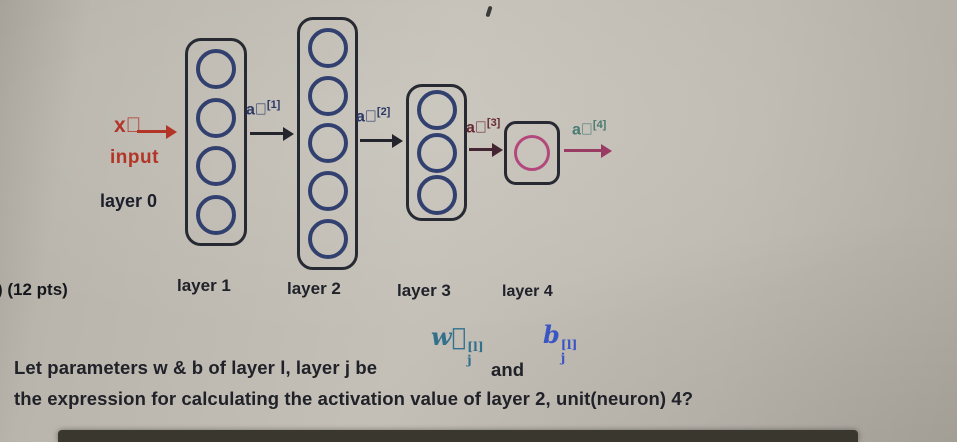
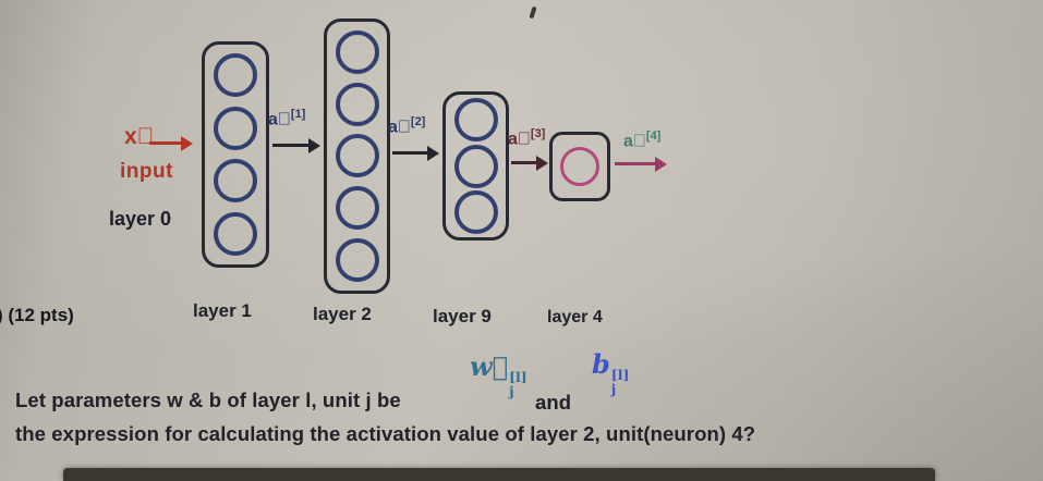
  x⃗
  input
  layer 0
  a⃗[1]
  a⃗[2]
  a⃗[3]
  a⃗[4]
  layer 1
  layer 2
- layer 3
+ layer 9
  layer 4
  (12 pts)
- Let parameters w & b of layer l, layer j be
+ Let parameters w & b of layer l, unit j be
  w⃗
  [l]
  j
  and
  b
  [l]
  j
  the expression for calculating the activation value of layer 2, unit(neuron) 4?
